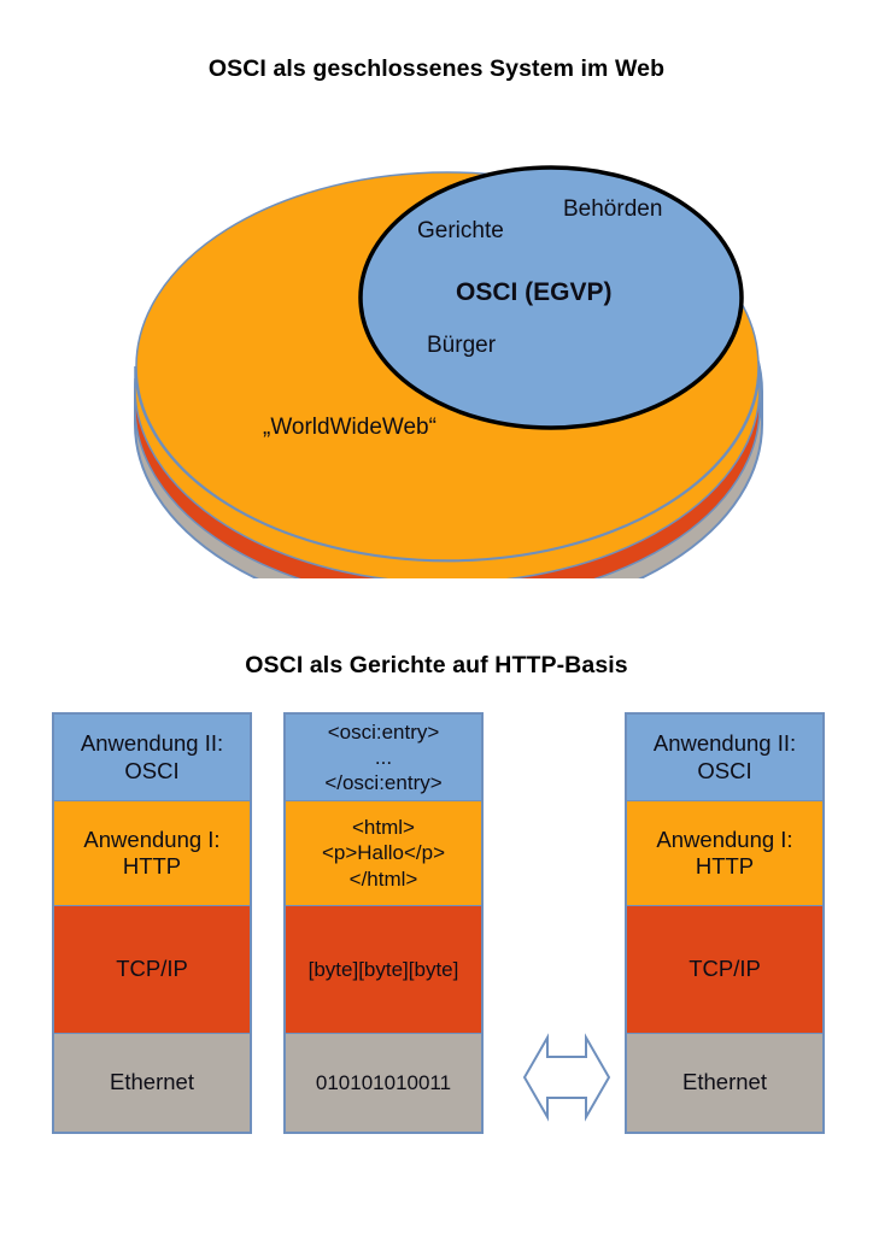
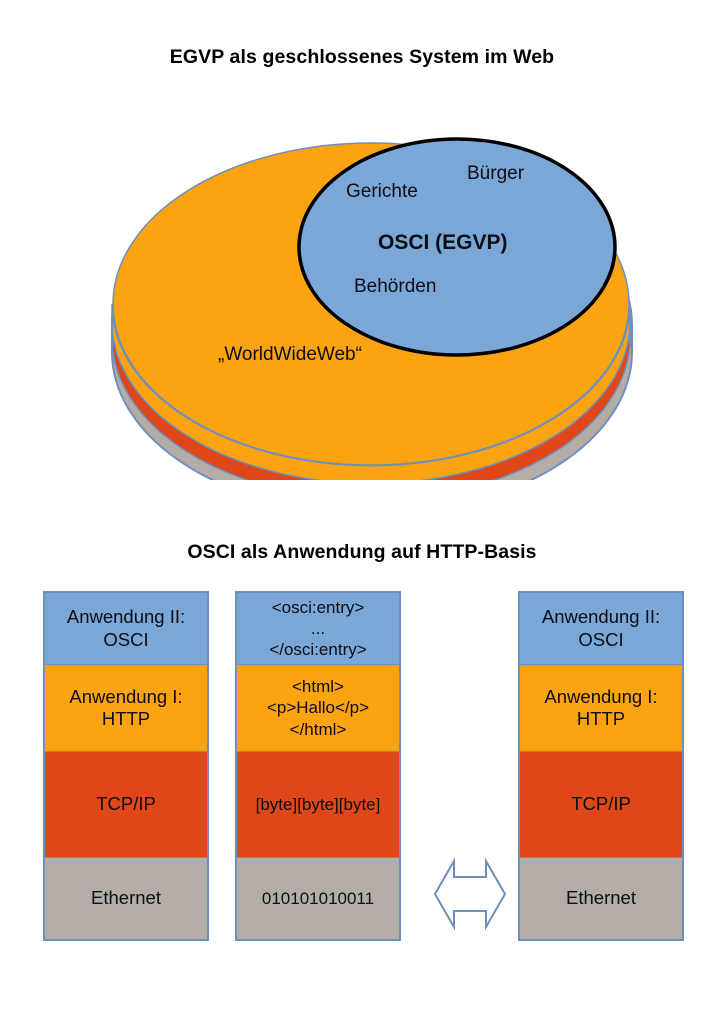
- OSCI als geschlossenes System im Web
+ EGVP als geschlossenes System im Web
  Gerichte
- Behörden
+ Bürger
  OSCI (EGVP)
- Bürger
+ Behörden
  „WorldWideWeb“
- OSCI als Gerichte auf HTTP-Basis
+ OSCI als Anwendung auf HTTP-Basis
  Anwendung II:
  OSCI
  Anwendung I:
  HTTP
  TCP/IP
  Ethernet
  <osci:entry>
  ...
  </osci:entry>
  <html>
  <p>Hallo</p>
  </html>
  [byte][byte][byte]
  010101010011
  Anwendung II:
  OSCI
  Anwendung I:
  HTTP
  TCP/IP
  Ethernet
